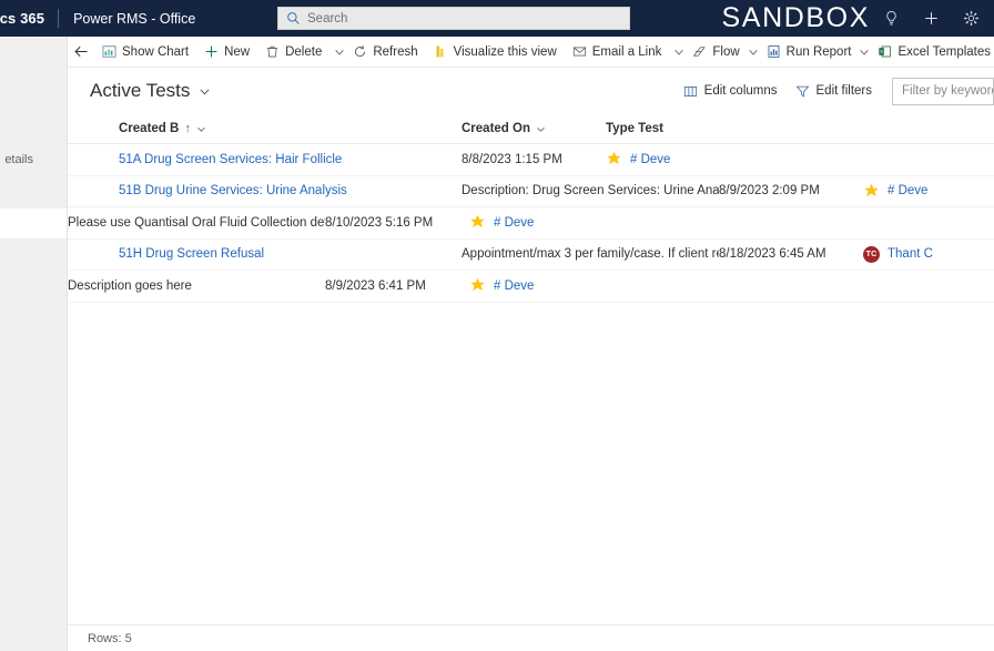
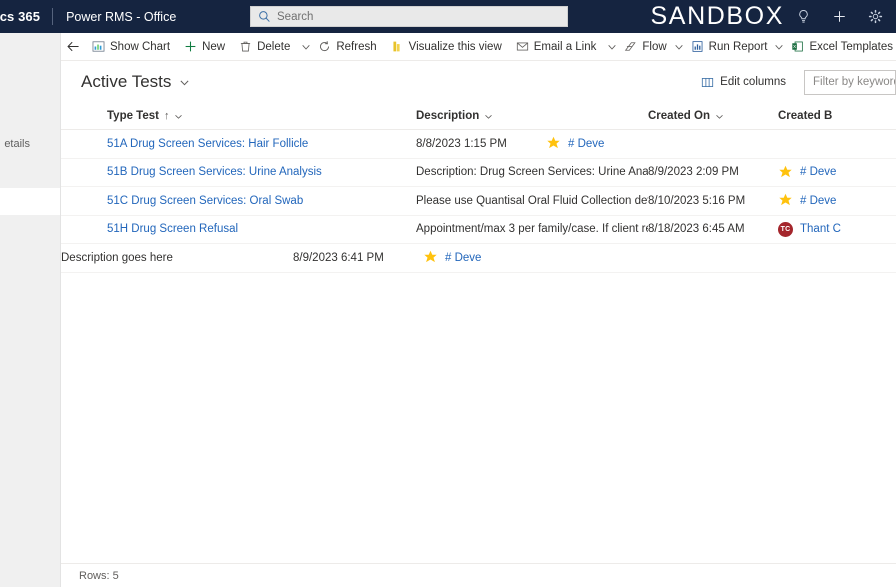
  cs 365
  Power RMS - Office
  Search
  SANDBOX
  etails
  Show Chart
  New
  Delete
  Refresh
  Visualize this view
  Email a Link
  Flow
  Run Report
  Excel Templates
  Active Tests
  Edit columns
- Edit filters
  Filter by keywor
- Created B
+ Type Test
  ↑
+ Description
  Created On
- Type Test
+ Created B
  51A Drug Screen Services: Hair Follicle
  8/8/2023 1:15 PM
  # Deve
- 51B Drug Urine Services: Urine Analysis
+ 51B Drug Screen Services: Urine Analysis
  Description: Drug Screen Services: Urine Ana
  8/9/2023 2:09 PM
  # Deve
+ 51C Drug Screen Services: Oral Swab
  Please use Quantisal Oral Fluid Collection de
  8/10/2023 5:16 PM
  # Deve
  51H Drug Screen Refusal
  Appointment/max 3 per family/case. If client r
  8/18/2023 6:45 AM
  Thant C
  Description goes here
  8/9/2023 6:41 PM
  # Deve
  Rows: 5
